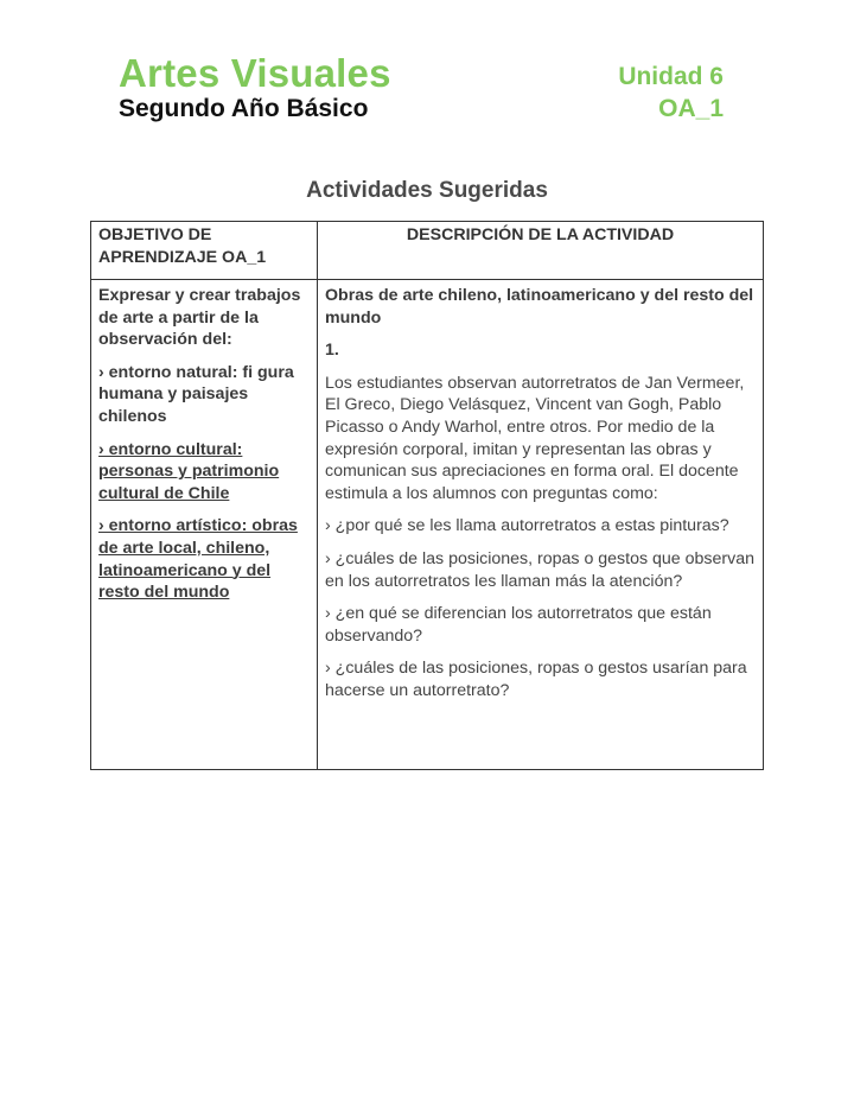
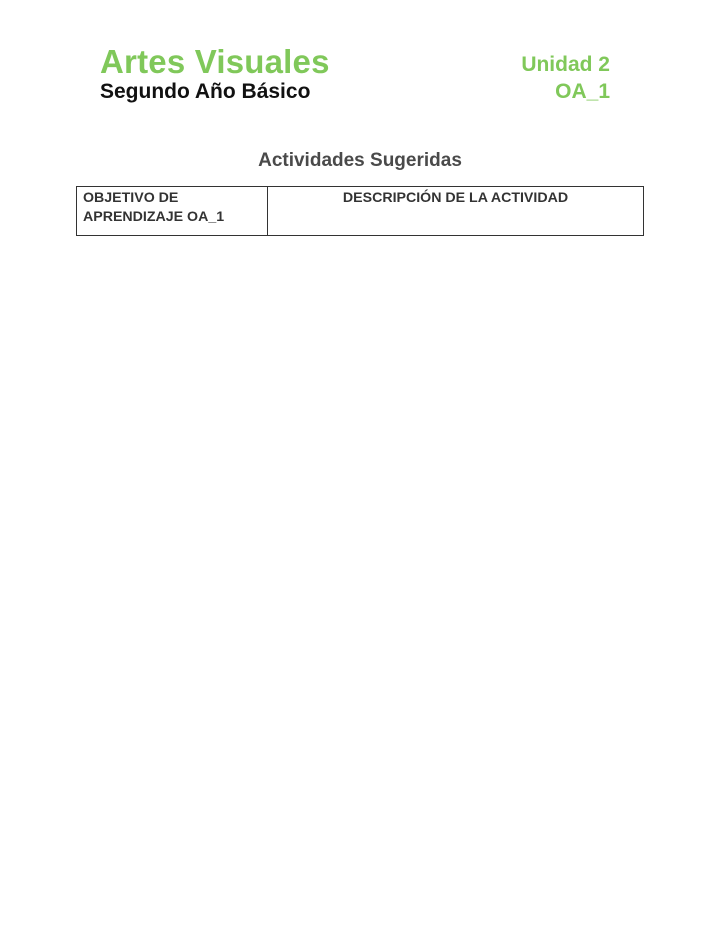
  Artes Visuales
  Segundo Año Básico
- Unidad 6
+ Unidad 2
  OA_1
  Actividades Sugeridas
  OBJETIVO DE APRENDIZAJE OA_1	DESCRIPCIÓN DE LA ACTIVIDAD
- Expresar y crear trabajos de arte a partir de la observación del: › entorno natural: fi gura humana y paisajes chilenos › entorno cultural: personas y patrimonio cultural de Chile › entorno artístico: obras de arte local, chileno, latinoamericano y del resto del mundo	Obras de arte chileno, latinoamericano y del resto del mundo 1. Los estudiantes observan autorretratos de Jan Vermeer, El Greco, Diego Velásquez, Vincent van Gogh, Pablo Picasso o Andy Warhol, entre otros. Por medio de la expresión corporal, imitan y representan las obras y comunican sus apreciaciones en forma oral. El docente estimula a los alumnos con preguntas como: › ¿por qué se les llama autorretratos a estas pinturas? › ¿cuáles de las posiciones, ropas o gestos que observan en los autorretratos les llaman más la atención? › ¿en qué se diferencian los autorretratos que están observando? › ¿cuáles de las posiciones, ropas o gestos usarían para hacerse un autorretrato?
